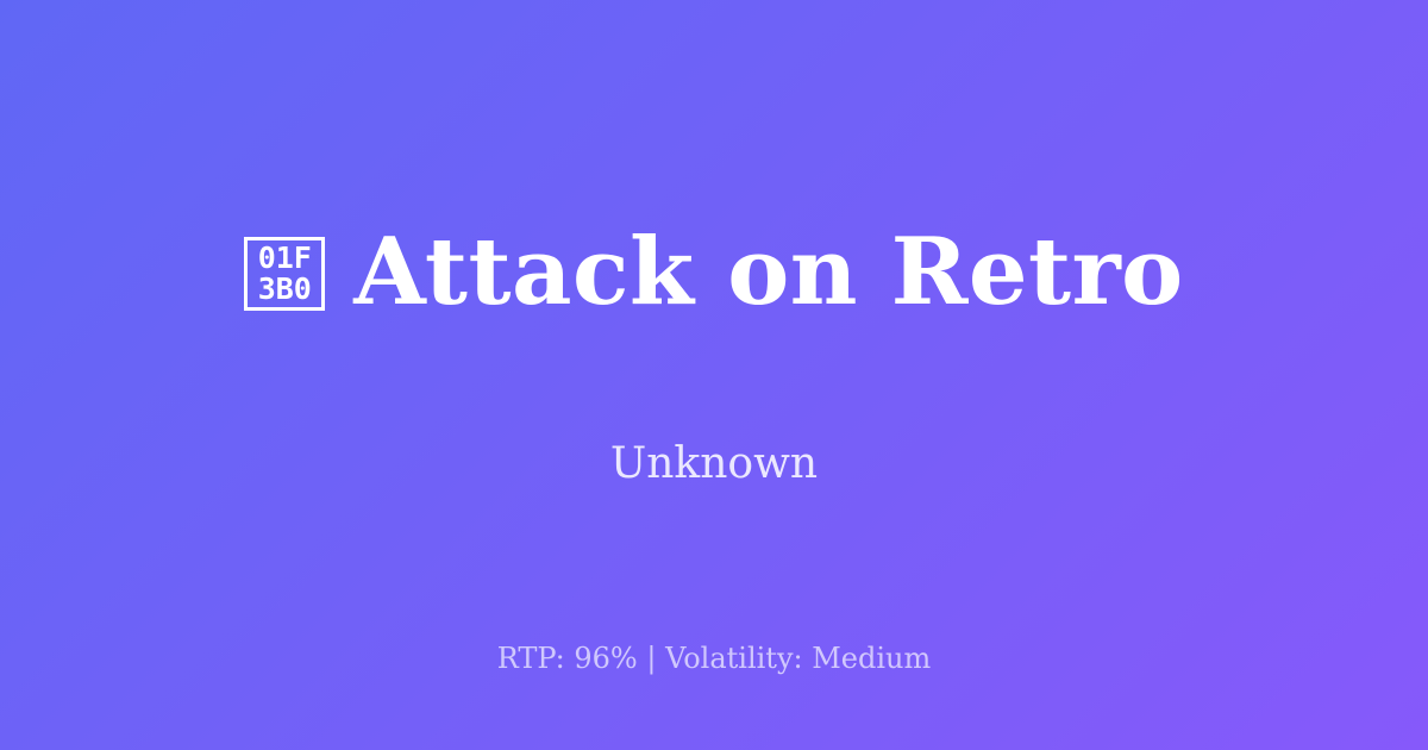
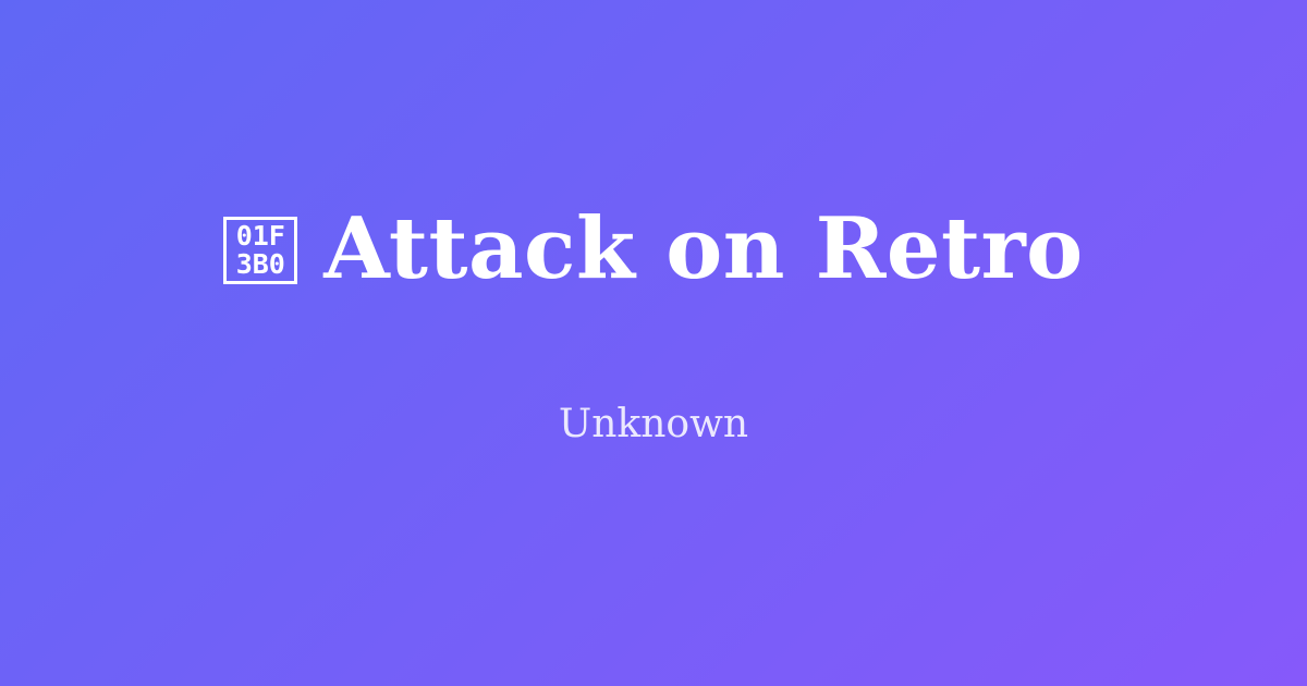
  01F
  3B0
  Attack on Retro
  Unknown
- RTP: 96% | Volatility: Medium
